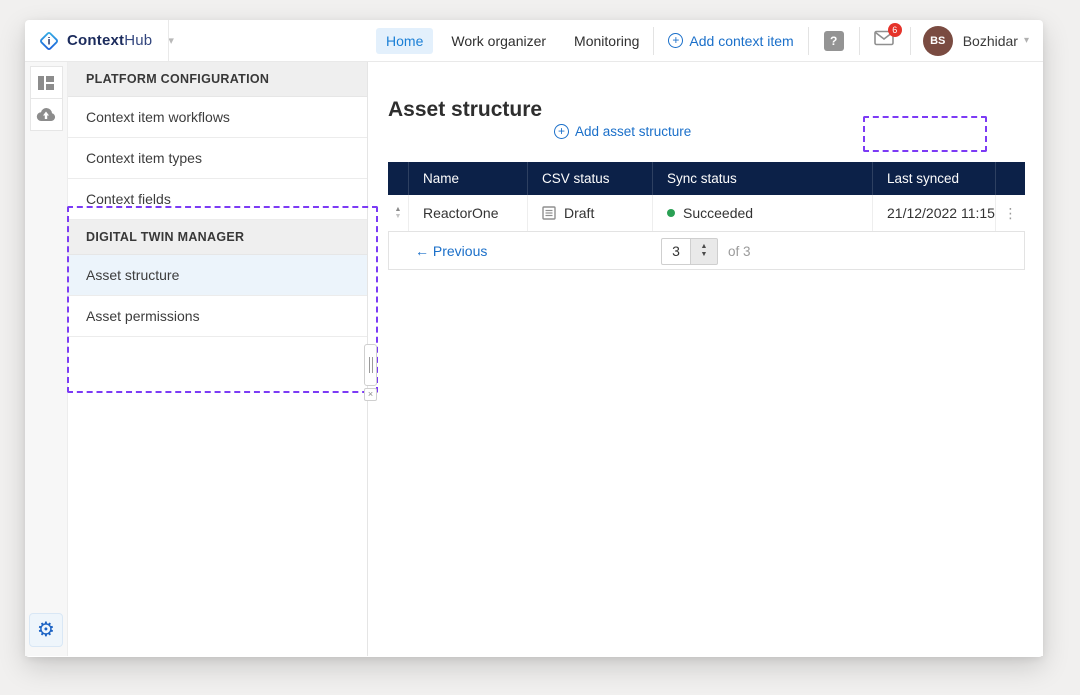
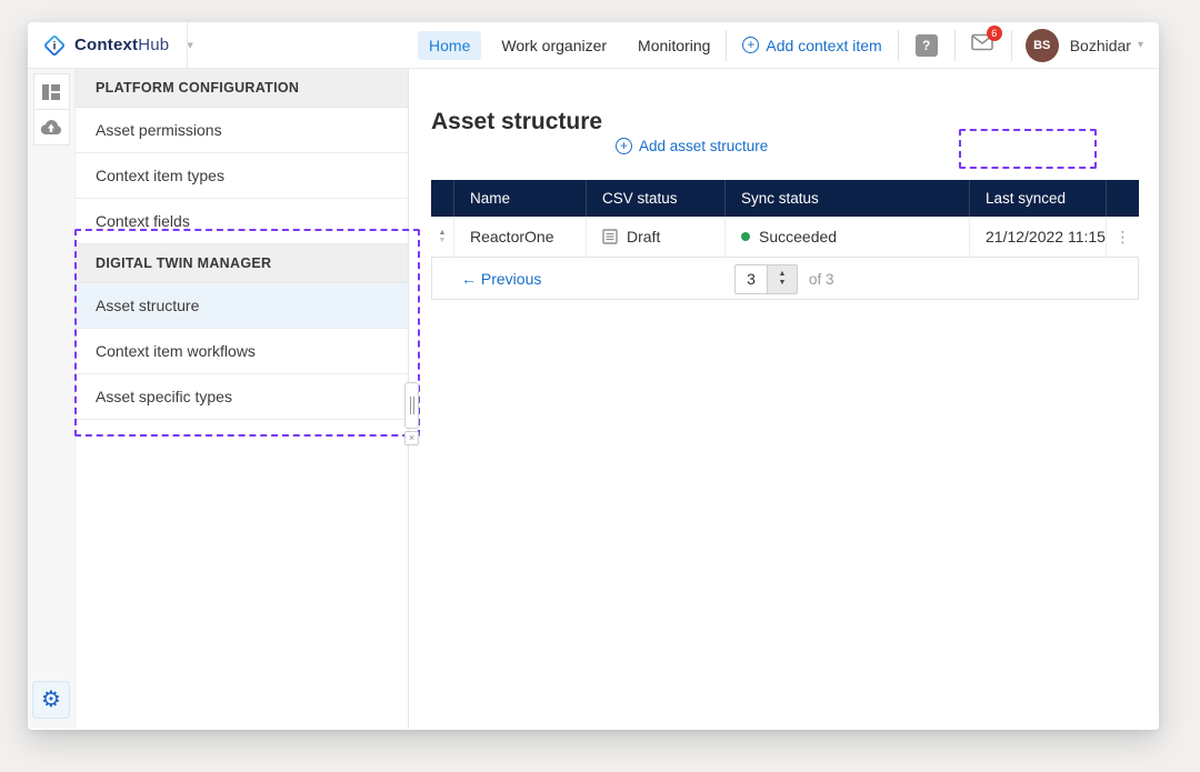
  i
  ContextHub
  ▾
  Home
  Work organizer
  Monitoring
  +
  Add context item
  ?
  6
  BS
  Bozhidar
  ▾
  ⚙
  PLATFORM CONFIGURATION
- Context item workflows
+ Asset permissions
  Context item types
  Context fields
  DIGITAL TWIN MANAGER
  Asset structure
- Asset permissions
+ Context item workflows
+ Asset specific types
  Asset structure
  +
  Add asset structure
  Name
  CSV status
  Sync status
  Last synced
  ReactorOne
  Draft
  Succeeded
  21/12/2022 11:15
  ⋮
  ← Previous
  3
  of 3
  ×
